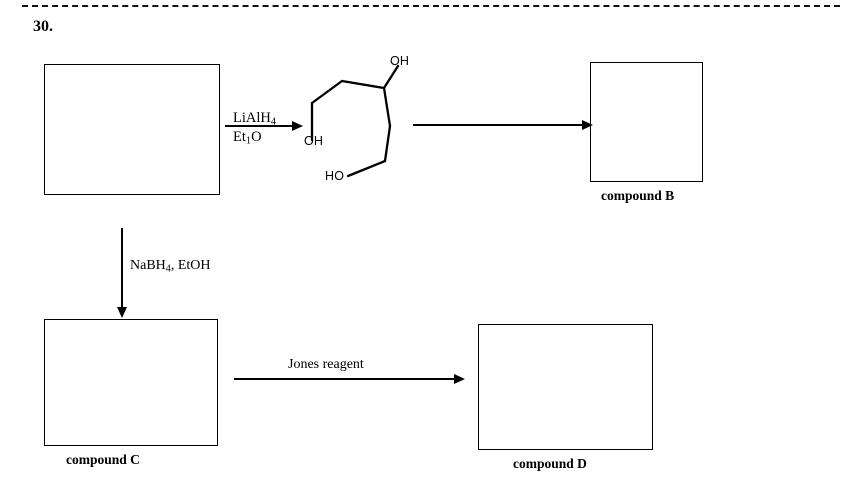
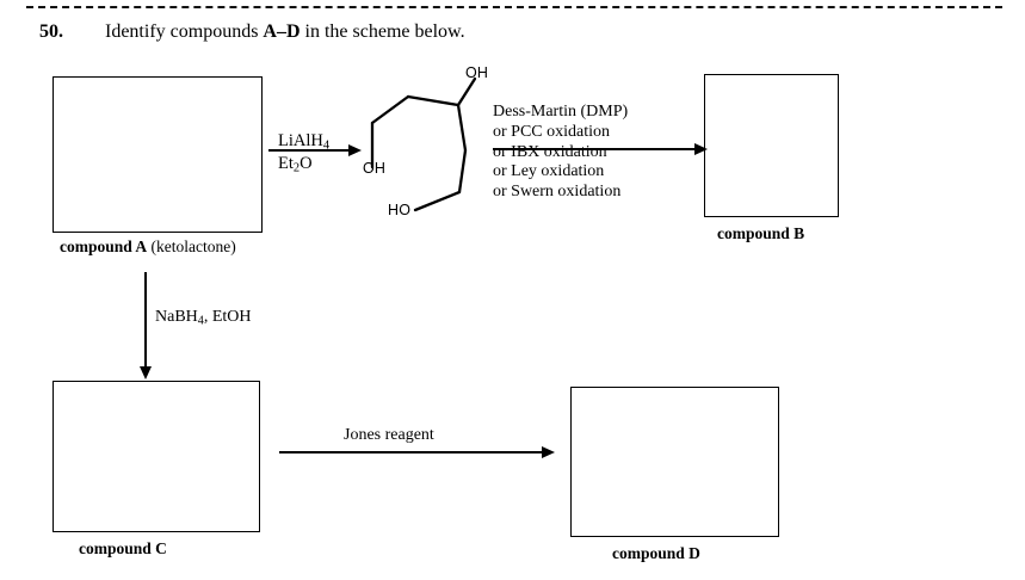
- 30.
+ 50.
+ Identify compounds A–D in the scheme below.
+ compound A (ketolactone)
  compound B
  compound C
  compound D
  LiAlH4
- Et1O
+ Et2O
  OH
  OH
  HO
+ Dess-Martin (DMP)
+ or PCC oxidation
+ or IBX oxidation
+ or Ley oxidation
+ or Swern oxidation
  NaBH4, EtOH
  Jones reagent
